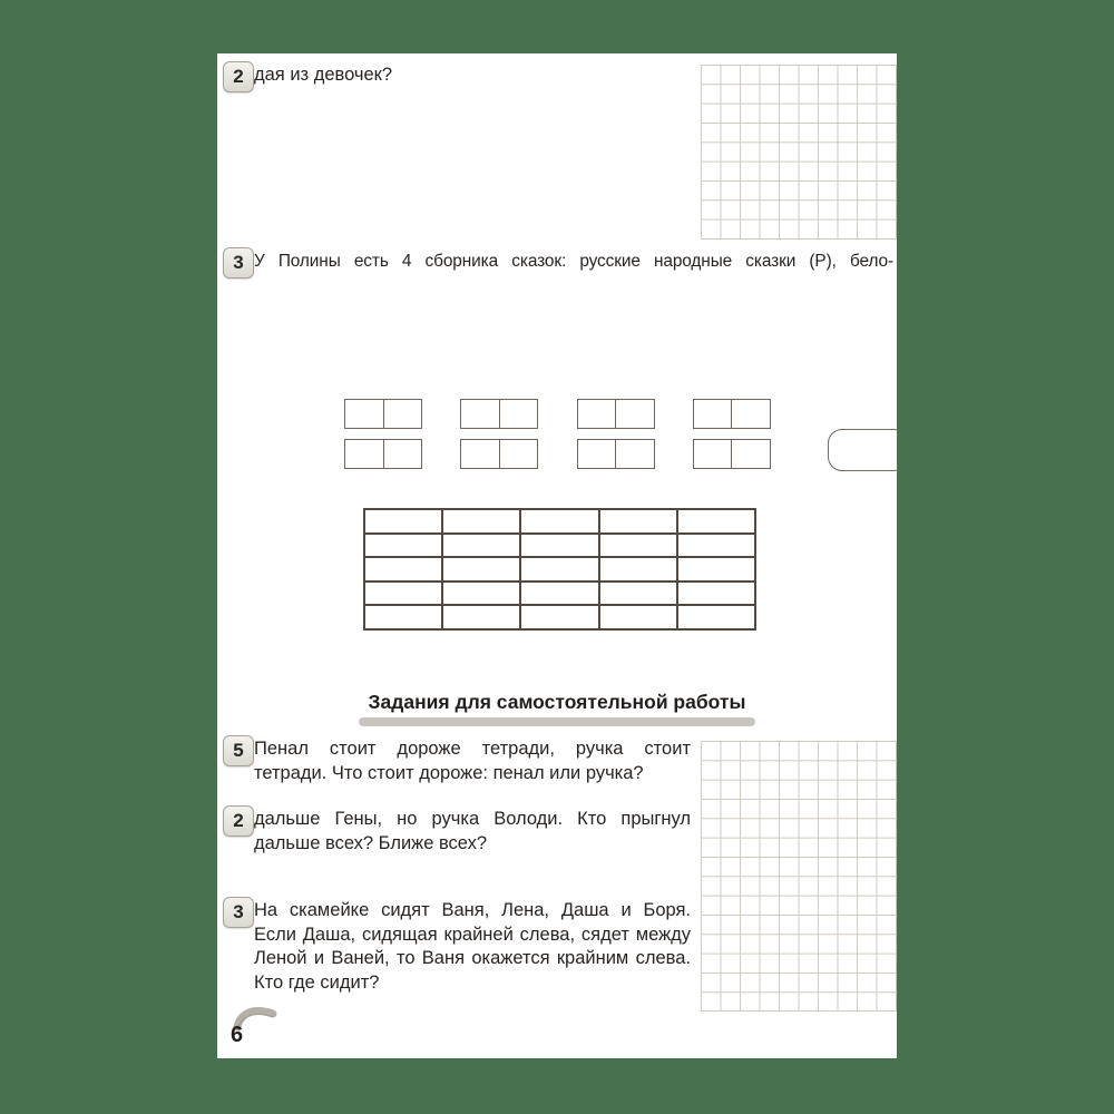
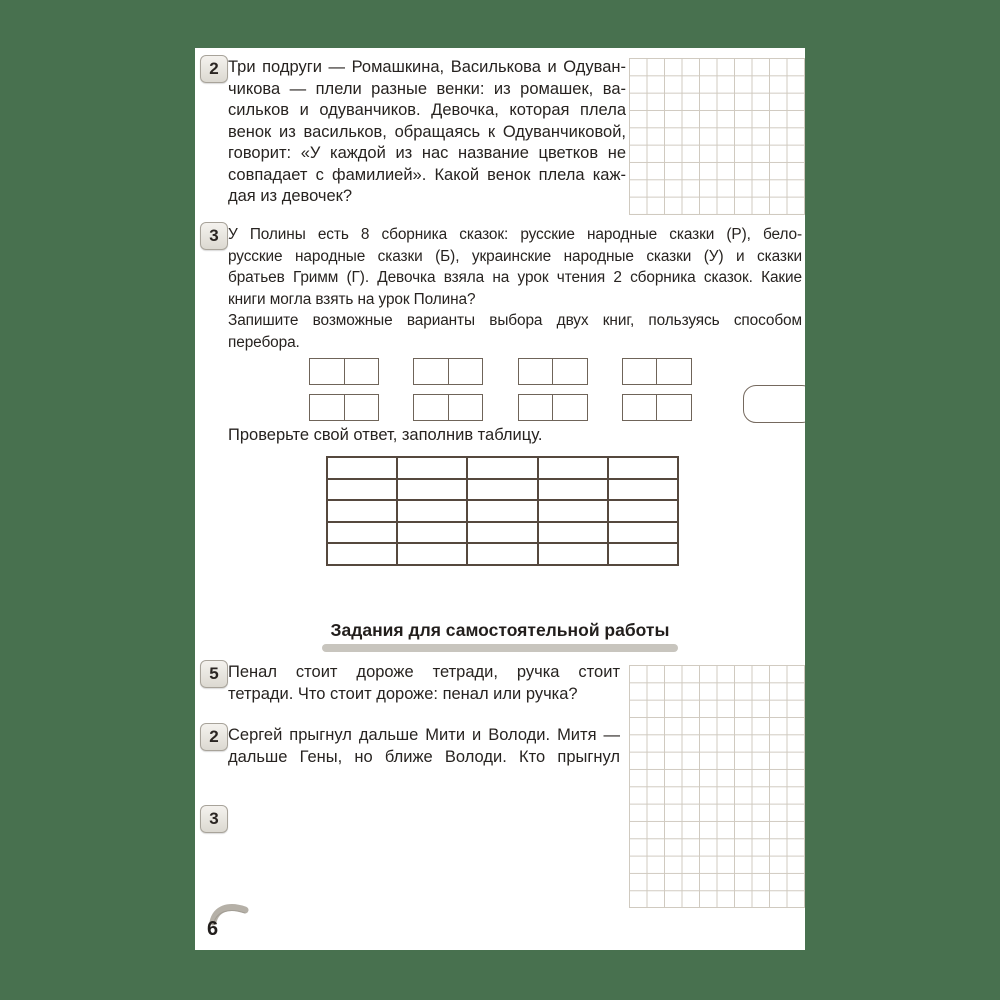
  2
+ Три подруги — Ромашкина, Василькова и Одуван-
+ чикова — плели разные венки: из ромашек, ва-
+ сильков и одуванчиков. Девочка, которая плела
+ венок из васильков, обращаясь к Одуванчиковой,
+ говорит: «У каждой из нас название цветков не
+ совпадает с фамилией». Какой венок плела каж-
  дая из девочек?
  3
- У Полины есть 4 сборника сказок: русские народные сказки (Р), бело-
+ У Полины есть 8 сборника сказок: русские народные сказки (Р), бело-
+ русские народные сказки (Б), украинские народные сказки (У) и сказки
+ братьев Гримм (Г). Девочка взяла на урок чтения 2 сборника сказок. Какие
+ книги могла взять на урок Полина?
+ Запишите возможные варианты выбора двух книг, пользуясь способом
+ перебора.
+ Проверьте свой ответ, заполнив таблицу.
  Задания для самостоятельной работы
  5
  Пенал стоит дороже тетради, ручка стоит
  тетради. Что стоит дороже: пенал или ручка?
  2
+ Сергей прыгнул дальше Мити и Володи. Митя —
- дальше Гены, но ручка Володи. Кто прыгнул
+ дальше Гены, но ближе Володи. Кто прыгнул
- дальше всех? Ближе всех?
  3
- На скамейке сидят Ваня, Лена, Даша и Боря.
- Если Даша, сидящая крайней слева, сядет между
- Леной и Ваней, то Ваня окажется крайним слева.
- Кто где сидит?
  6
